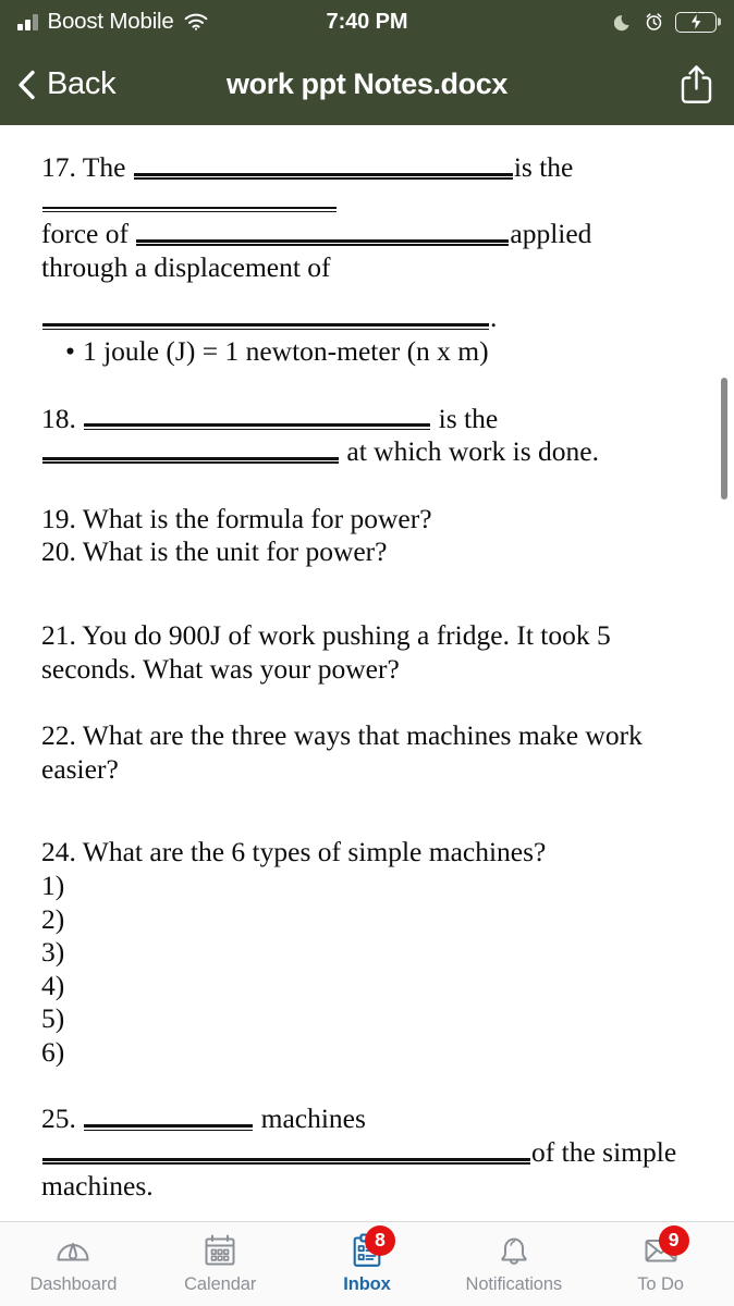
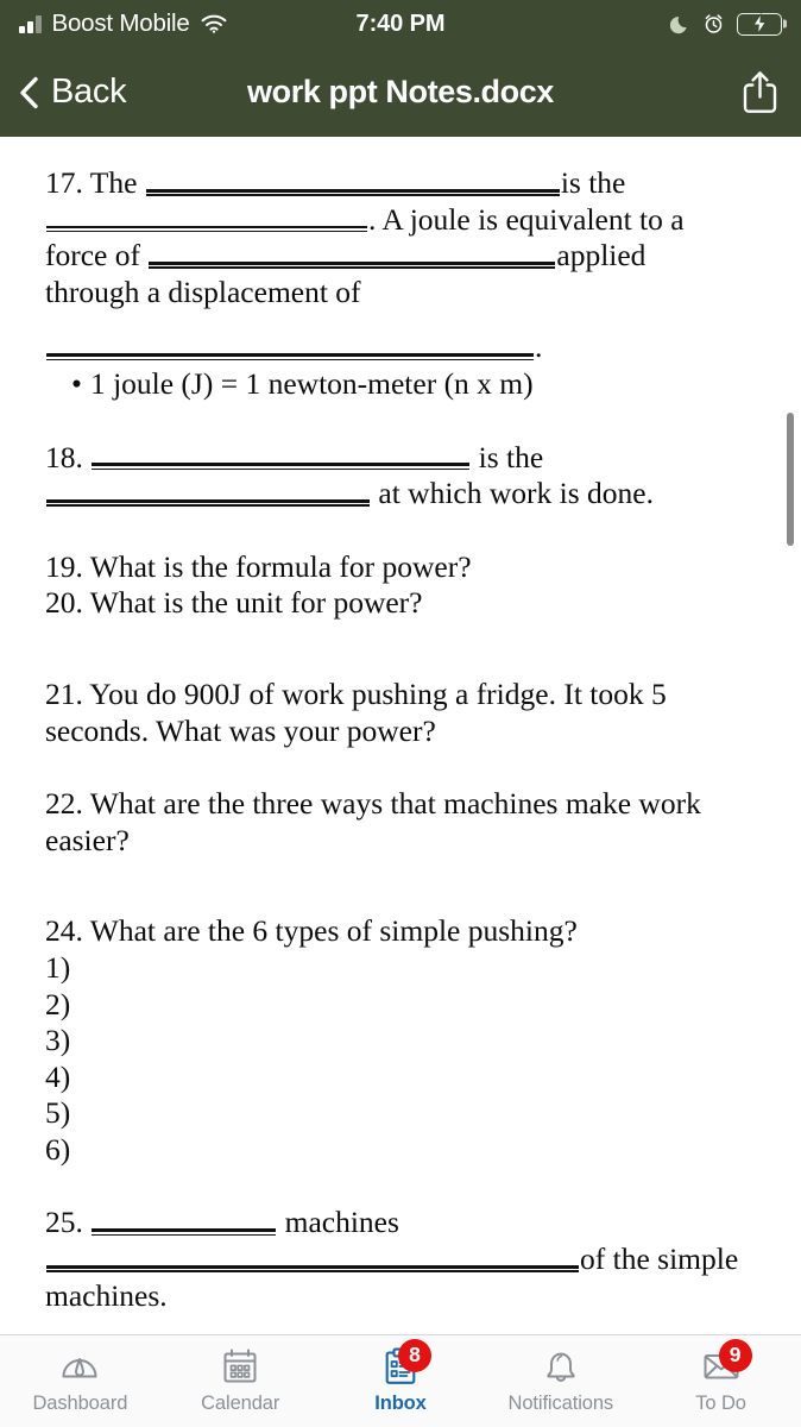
  Boost Mobile
  7:40 PM
  Back
  work ppt Notes.docx
  17. The is the
+ . A joule is equivalent to a
  force of applied
  through a displacement of
  .
  • 1 joule (J) = 1 newton-meter (n x m)
  18. is the
  at which work is done.
  19. What is the formula for power?
  20. What is the unit for power?
  21. You do 900J of work pushing a fridge. It took 5
  seconds. What was your power?
  22. What are the three ways that machines make work
  easier?
- 24. What are the 6 types of simple machines?
+ 24. What are the 6 types of simple pushing?
  1)
  2)
  3)
  4)
  5)
  6)
  25. machines
  of the simple
  machines.
  Dashboard
  Calendar
  8
  Inbox
  Notifications
  9
  To Do
